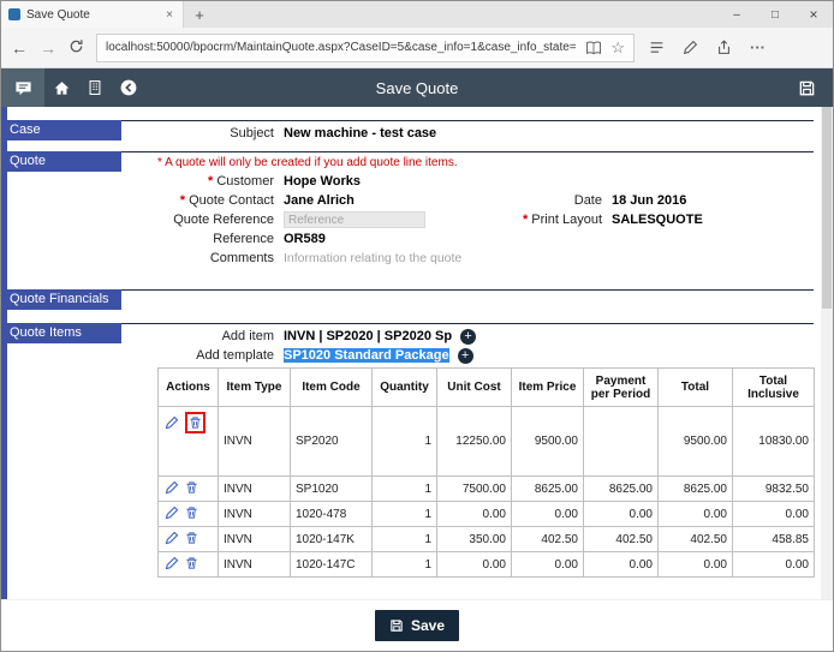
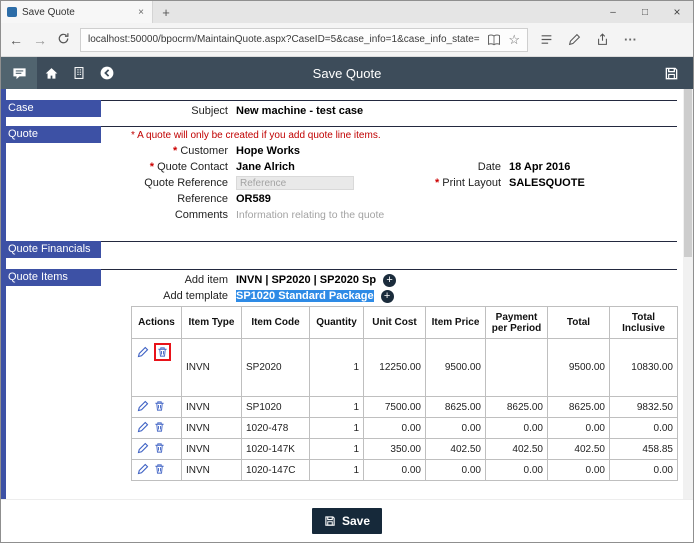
  Save Quote
  ×
  +
  –
  □
  ×
  ←
  →
  localhost:50000/bpocrm/MaintainQuote.aspx?CaseID=5&case_info=1&case_info_state=
  ☆
  ···
  Save Quote
  Case
  Subject
  New machine - test case
  Quote
  * A quote will only be created if you add quote line items.
  * Customer
  Hope Works
  * Quote Contact
  Jane Alrich
  Quote Reference
  Reference
  Reference
  OR589
  Comments
  Information relating to the quote
  Date
- 18 Jun 2016
+ 18 Apr 2016
  * Print Layout
  SALESQUOTE
  Quote Financials
  Quote Items
  Add item
  INVN | SP2020 | SP2020 Sp
  +
  Add template
  SP1020 Standard Package
  +
  Actions	Item Type	Item Code	Quantity	Unit Cost	Item Price	Payment per Period	Total	Total Inclusive
  	INVN	SP2020	1	12250.00	9500.00		9500.00	10830.00
  	INVN	SP1020	1	7500.00	8625.00	8625.00	8625.00	9832.50
  	INVN	1020-478	1	0.00	0.00	0.00	0.00	0.00
  	INVN	1020-147K	1	350.00	402.50	402.50	402.50	458.85
  	INVN	1020-147C	1	0.00	0.00	0.00	0.00	0.00
  Save
